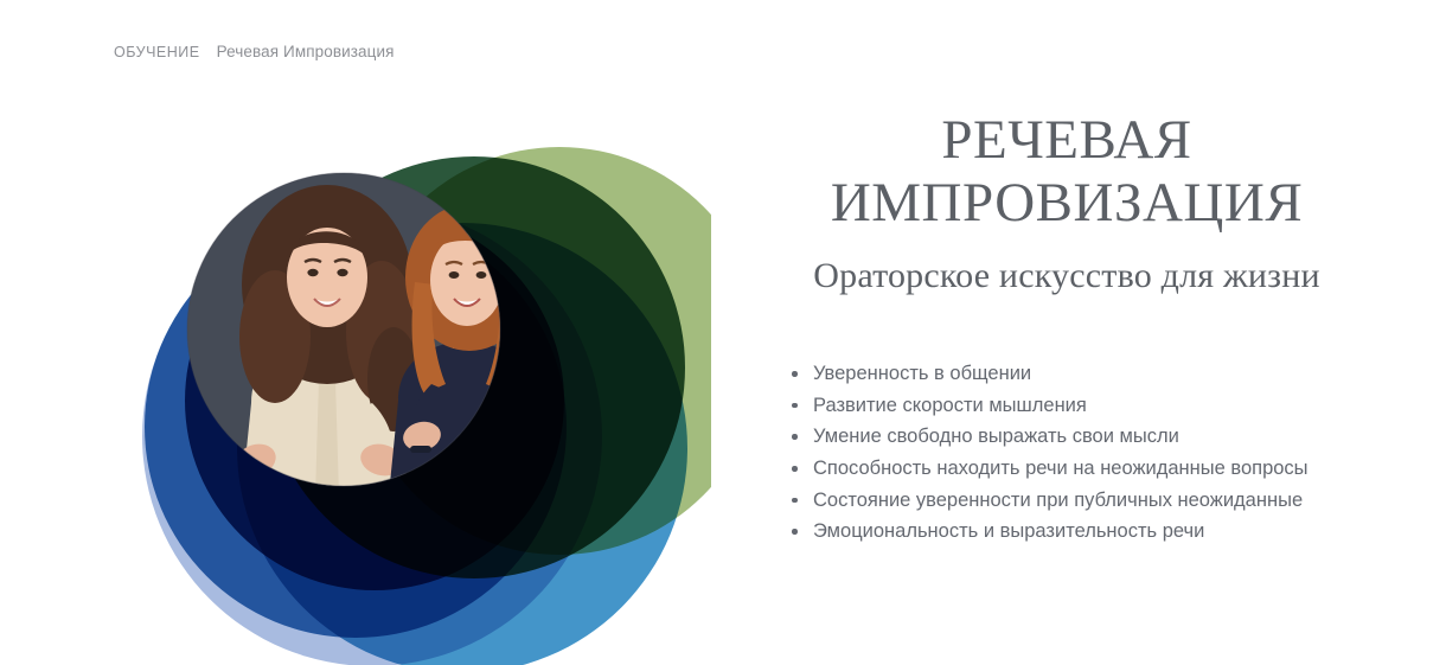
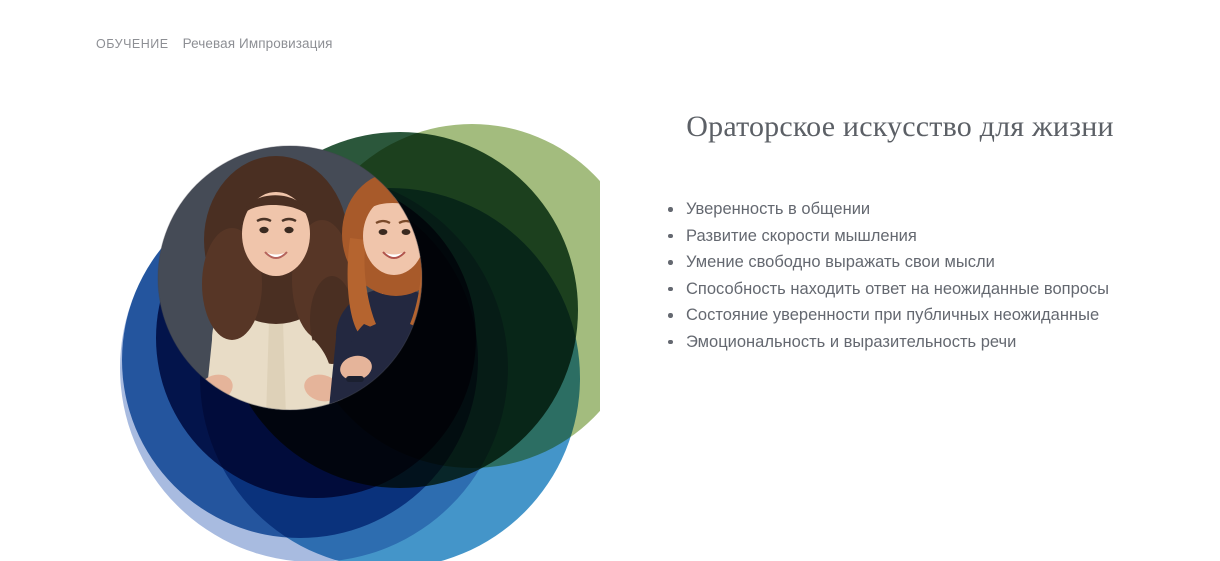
  ОБУЧЕНИЕ
  Речевая Импровизация
- РЕЧЕВАЯ
- ИМПРОВИЗАЦИЯ
  Ораторское искусство для жизни
  Уверенность в общении
  Развитие скорости мышления
  Умение свободно выражать свои мысли
- Способность находить речи на неожиданные вопросы
+ Способность находить ответ на неожиданные вопросы
  Состояние уверенности при публичных неожиданные
  Эмоциональность и выразительность речи
